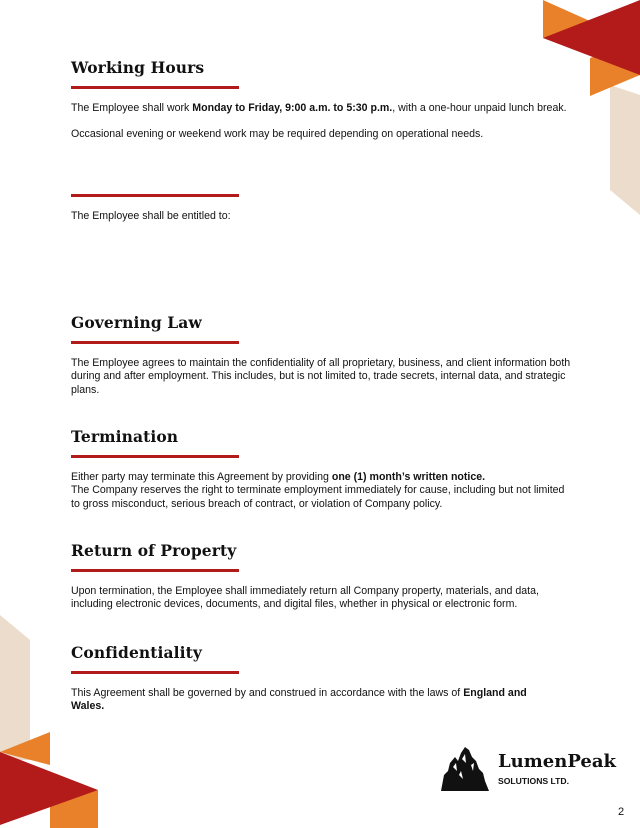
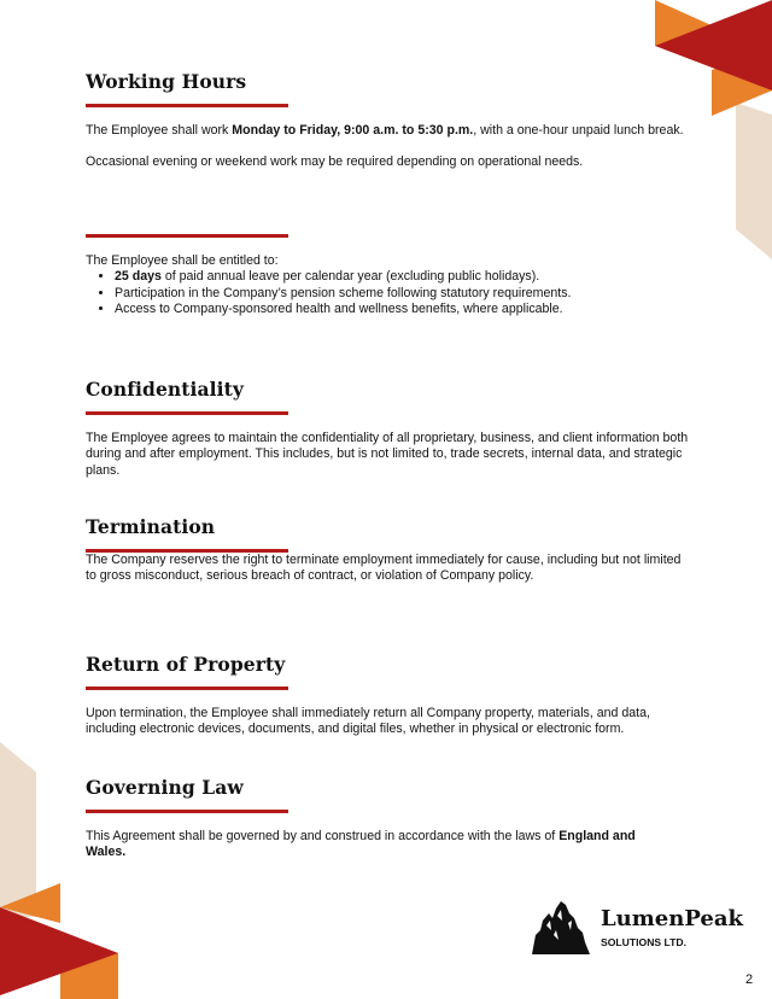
  Working Hours
  The Employee shall work Monday to Friday, 9:00 a.m. to 5:30 p.m., with a one-hour unpaid lunch break.
  Occasional evening or weekend work may be required depending on operational needs.
  The Employee shall be entitled to:
+ 25 days of paid annual leave per calendar year (excluding public holidays).
+ Participation in the Company’s pension scheme following statutory requirements.
+ Access to Company-sponsored health and wellness benefits, where applicable.
- Governing Law
+ Confidentiality
  The Employee agrees to maintain the confidentiality of all proprietary, business, and client information both during and after employment. This includes, but is not limited to, trade secrets, internal data, and strategic plans.
  Termination
- Either party may terminate this Agreement by providing one (1) month’s written notice.
  The Company reserves the right to terminate employment immediately for cause, including but not limited to gross misconduct, serious breach of contract, or violation of Company policy.
  Return of Property
  Upon termination, the Employee shall immediately return all Company property, materials, and data, including electronic devices, documents, and digital files, whether in physical or electronic form.
- Confidentiality
+ Governing Law
  This Agreement shall be governed by and construed in accordance with the laws of England and Wales.
  LumenPeak
  SOLUTIONS LTD.
  2
